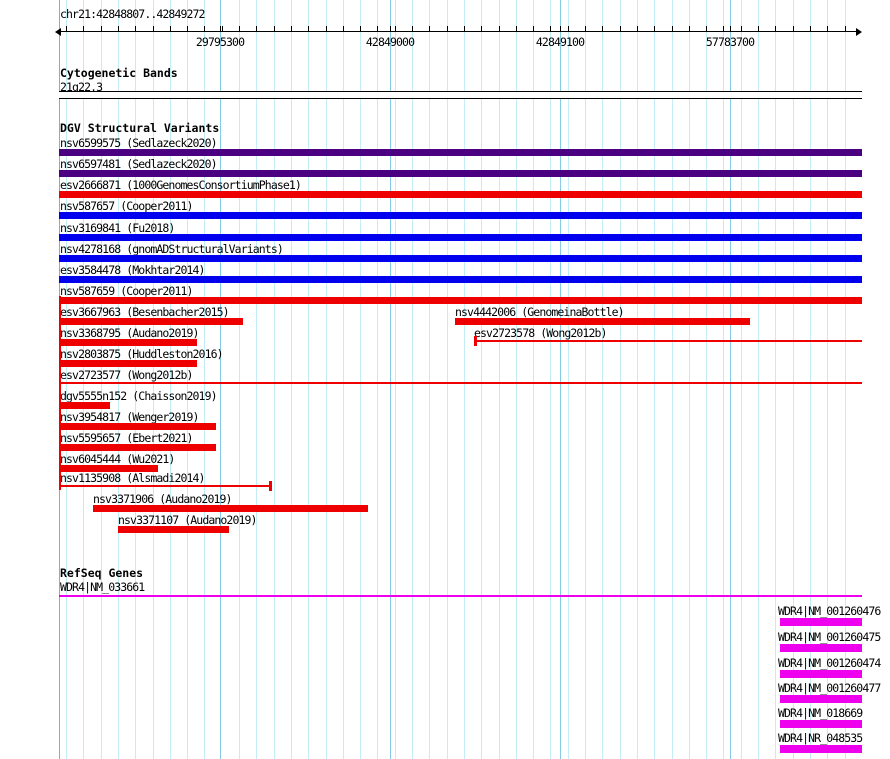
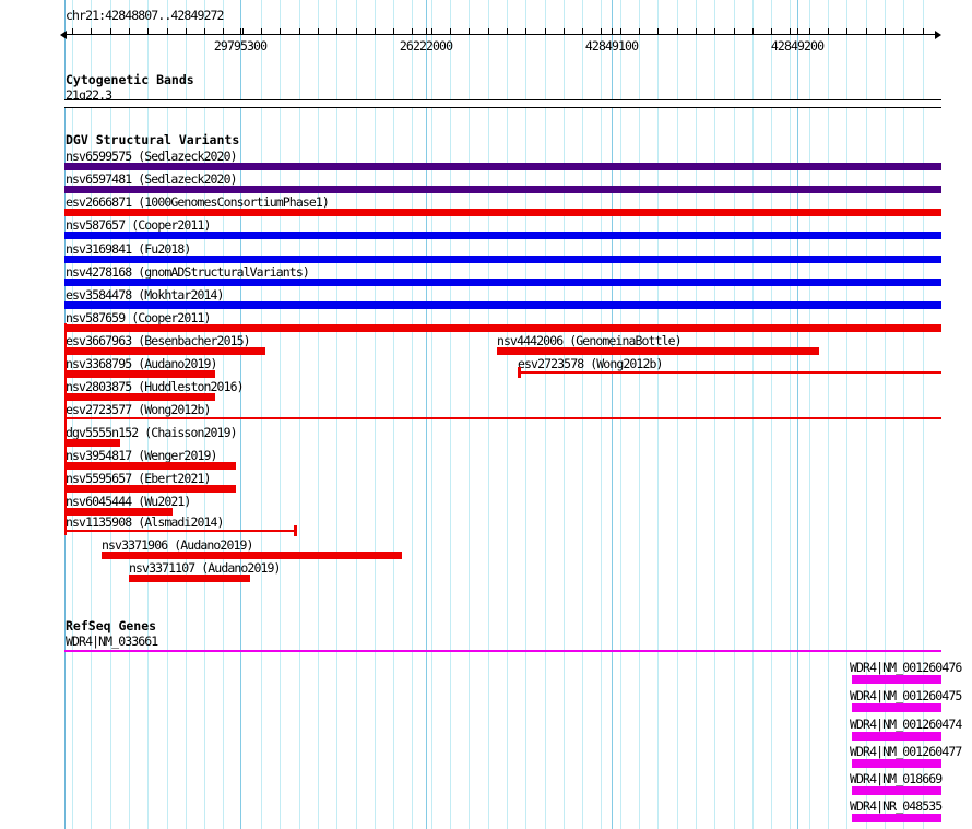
  chr21:42848807..42849272
  29795300
- 42849000
+ 26222000
  42849100
- 57783700
+ 42849200
  Cytogenetic Bands
  21q22.3
  DGV Structural Variants
  nsv6599575 (Sedlazeck2020)
  nsv6597481 (Sedlazeck2020)
  esv2666871 (1000GenomesConsortiumPhase1)
  nsv587657 (Cooper2011)
  nsv3169841 (Fu2018)
  nsv4278168 (gnomADStructuralVariants)
  esv3584478 (Mokhtar2014)
  nsv587659 (Cooper2011)
  esv3667963 (Besenbacher2015)
  nsv4442006 (GenomeinaBottle)
  nsv3368795 (Audano2019)
  esv2723578 (Wong2012b)
  nsv2803875 (Huddleston2016)
  esv2723577 (Wong2012b)
  dgv5555n152 (Chaisson2019)
  nsv3954817 (Wenger2019)
  nsv5595657 (Ebert2021)
  nsv6045444 (Wu2021)
  nsv1135908 (Alsmadi2014)
  nsv3371906 (Audano2019)
  nsv3371107 (Audano2019)
  RefSeq Genes
  WDR4|NM_033661
  WDR4|NM_001260476
  WDR4|NM_001260475
  WDR4|NM_001260474
  WDR4|NM_001260477
  WDR4|NM_018669
  WDR4|NR_048535
